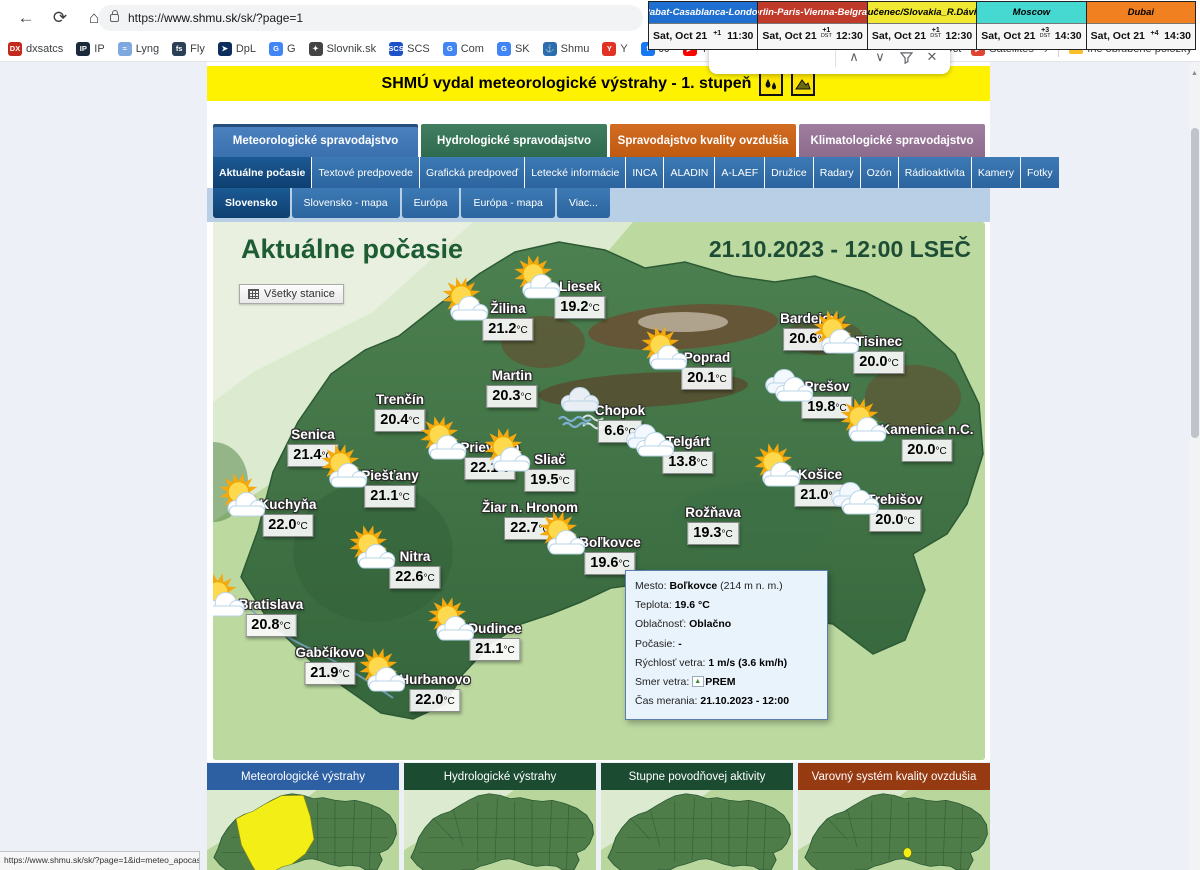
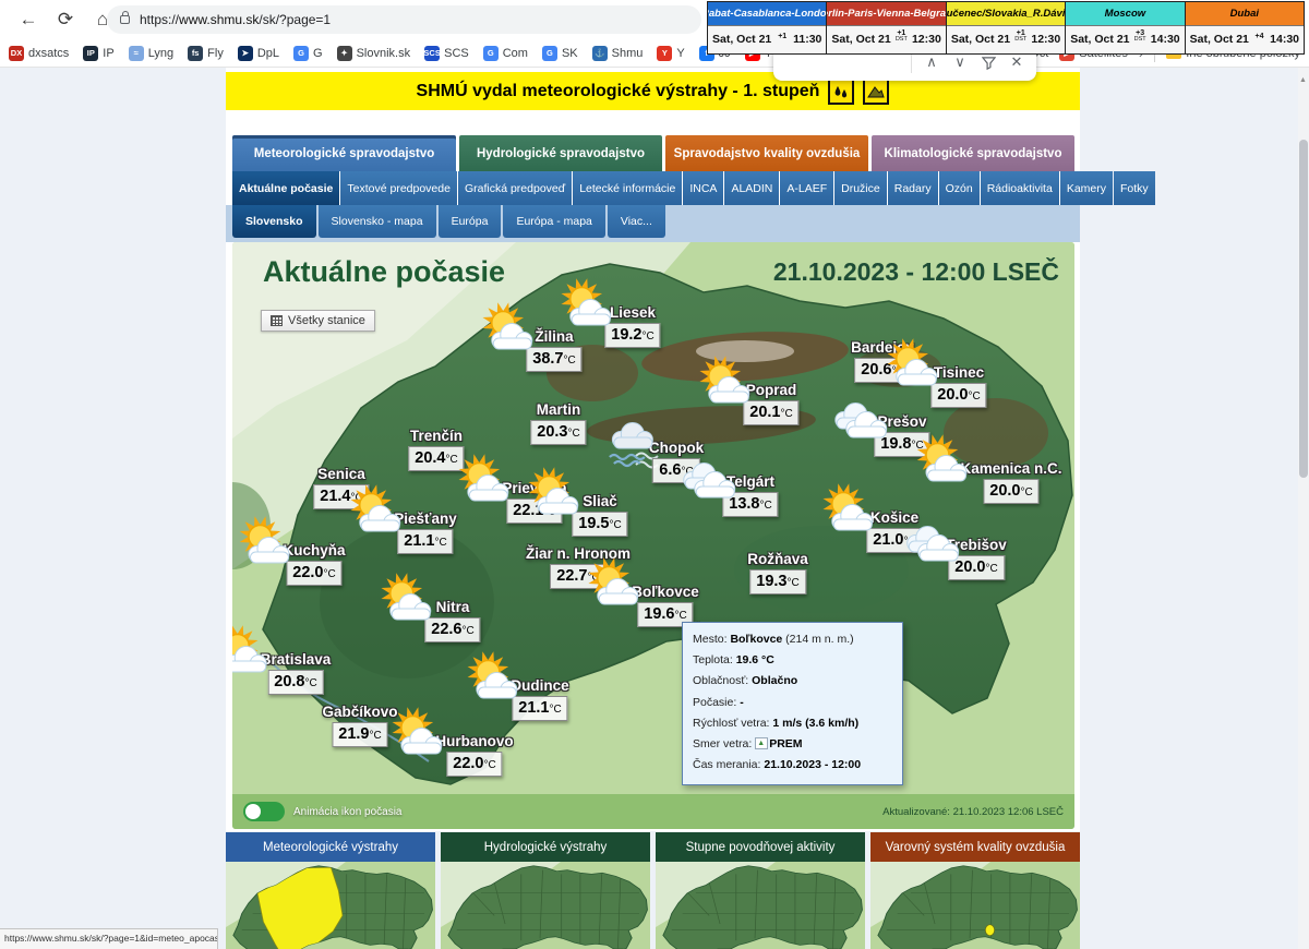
  ←
  ⟳
  ⌂
  https://www.shmu.sk/sk/?page=1
  DX
  dxsatcs
  IP
  IP
  ≈
  Lyng
  fs
  Fly
  ➤
  DpL
  G
  G
  ✦
  Slovnik.sk
  SCS
  SCS
  G
  Com
  G
  SK
  ⚓
  Shmu
  Y
  Y
  abat-Casablanca-Londo
  Sat, Oct 21
  11:30
  rlin-Paris-Vienna-Belgra
  Sat, Oct 21
  12:30
  učenec/Slovakia_R.Dávi
  Sat, Oct 21
  12:30
  Moscow
  Sat, Oct 21
  14:30
  Dubai
  Sat, Oct 21
  14:30
  ∧
  ∨
  ✕
  SHMÚ vydal meteorologické výstrahy - 1. stupeň
  Meteorologické spravodajstvo
  Hydrologické spravodajstvo
  Spravodajstvo kvality ovzdušia
  Klimatologické spravodajstvo
  Aktuálne počasie
  Textové predpovede
  Grafická predpoveď
  Letecké informácie
  INCA
  ALADIN
  A-LAEF
  Družice
  Radary
  Ozón
  Rádioaktivita
  Kamery
  Fotky
  Slovensko
  Slovensko - mapa
  Európa
  Európa - mapa
  Viac...
  Aktuálne počasie
  21.10.2023 - 12:00 LSEČ
  Všetky stanice
  Liesek
  19.2°C
  Žilina
- 21.2°C
+ 38.7°C
  Bardeo
  20.6°
  Tisinec
  20.0°C
  Poprad
  20.1°C
  Martin
  20.3°C
  rešov
  19.8°C
  Trenčín
  20.4°C
  Chopok
  6.6°
  amenica n.C.
  20.0°C
  Senica
  21.4°C
  elgárt
  13.8°C
  Sliač
  19.5°C
  iešťany
  21.1°C
  Košice
  21.0°
  uchyňa
  22.0°C
  Rožňava
  19.3°C
  rebišov
  20.0°C
  Žiar n. Hronom
  22.7°C
  oľkovce
  19.6°C
  Nitra
  22.6°C
  ratislava
  20.8°C
  udince
  21.1°C
  Gabčíkovo
  21.9°C
  urbanovo
  22.0°C
  Mesto: Boľkovce (214 m n. m.)
  Teplota: 19.6 °C
  Oblačnosť: Oblačno
  Počasie: -
  Rýchlosť vetra: 1 m/s (3.6 km/h)
  Smer vetra: PREM
  Čas merania: 21.10.2023 - 12:00
+ Animácia ikon počasia
+ Aktualizované: 21.10.2023 12:06 LSEČ
  Meteorologické výstrahy
  Hydrologické výstrahy
  Stupne povodňovej aktivity
  Varovný systém kvality ovzdušia
  https://www.shmu.sk/sk/?page=1&id=meteo_apocas
